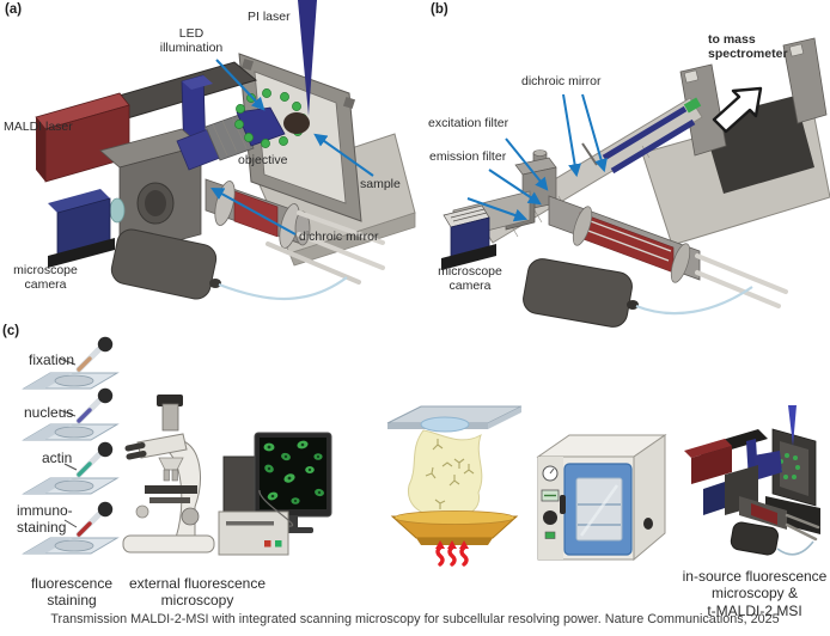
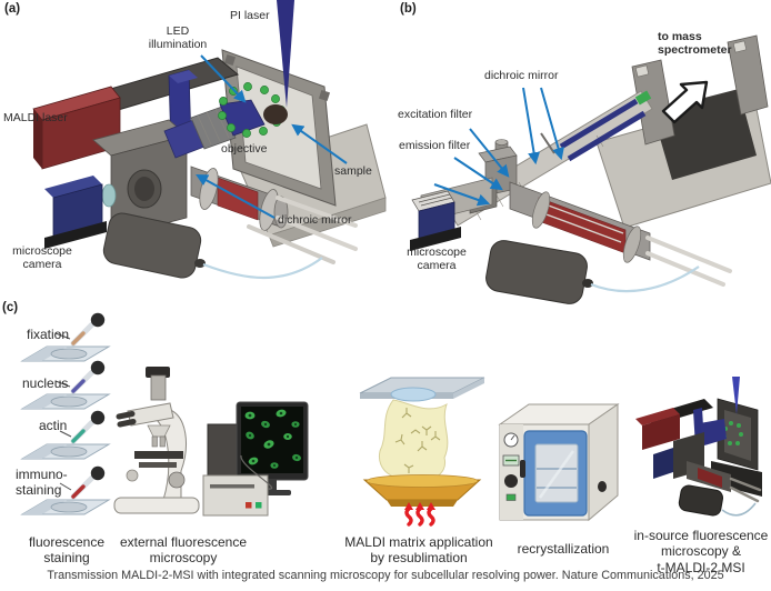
  (a)
  PI laser
  LED
  illumination
  MALDI laser
  objective
  sample
  dichroic mirror
  microscope
  camera
  (b)
  to mass spectrometer
  dichroic mirror
  excitation filter
  emission filter
  microscope
  camera
  (c)
  fixation
  nucleus
  actin
  immuno-
  staining
  fluorescence
  staining
  external fluorescence
  microscopy
+ MALDI matrix application
+ by resublimation
+ recrystallization
  in-source fluorescence
  microscopy &
  t-MALDI-2 MSI
  Transmission MALDI-2-MSI with integrated scanning microscopy for subcellular resolving power. Nature Communications, 2025
